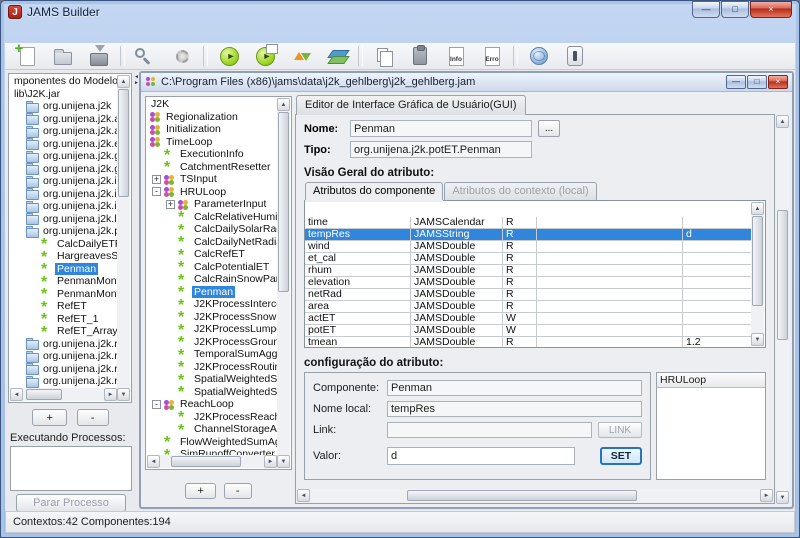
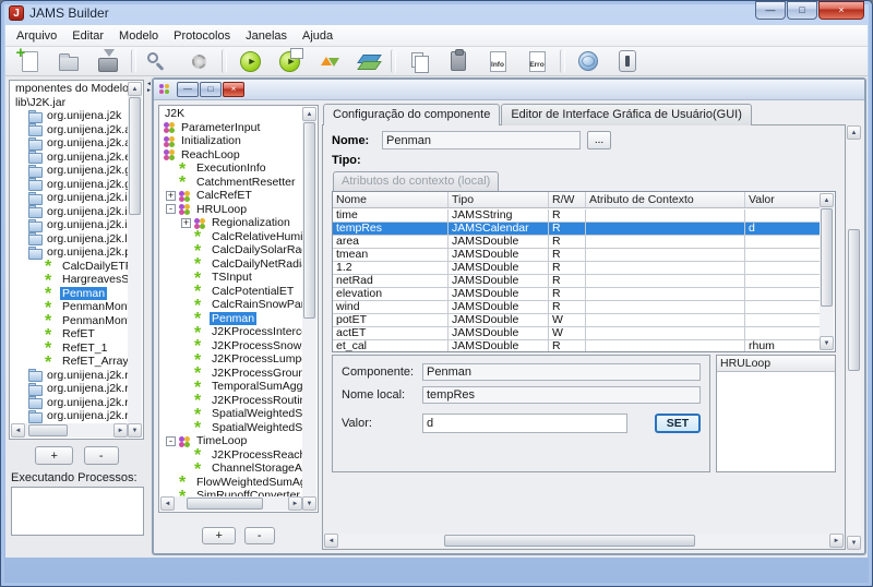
  J
  JAMS Builder
  —
  □
  ×
+ Arquivo
+ Editar
+ Modelo
+ Protocolos
+ Janelas
+ Ajuda
  mponentes do Modelo
  lib\J2K.jar
  org.unijena.j2k
  org.unijena.j2k.
  org.unijena.j2k.
  org.unijena.j2k.
  org.unijena.j2k.
  org.unijena.j2k.i
  org.unijena.j2k.i
  org.unijena.j2k.i
  org.unijena.j2k.l
  org.unijena.j2k.
  HargreavesS
  Penman
  RefET
  RefET_1
  RefET_Array
  org.unijena.j2k.r
  org.unijena.j2k.r
  org.unijena.j2k.r
  org.unijena.j2k.r
  +
  -
  Executando Processos:
- Parar Processo
- C:\Program Files (x86)\jams\data\j2k_gehlberg\j2k_gehlberg.jam
  —
  □
  ×
  J2K
- Regionalization
+ ParameterInput
  Initialization
- TimeLoop
+ ReachLoop
  ExecutionInfo
  CatchmentResetter
- TSInput
+ CalcRefET
  HRULoop
- ParameterInput
+ Regionalization
  CalcRelativeHum
  CalcDailyNetRadi
- CalcRefET
+ TSInput
  CalcPotentialET
  CalcRainSnowPa
  Penman
  J2KProcessInterc
  J2KProcessSnow
  J2KProcessLump
  J2KProcessGrou
  TemporalSumAgg
  J2KProcessRouti
  SpatialWeightedS
  SpatialWeightedS
- ReachLoop
+ TimeLoop
  J2KProcessReac
  ChannelStorageA
  FlowWeightedSumA
  +
  -
+ Configuração do componente
  Editor de Interface Gráfica de Usuário(GUI)
  Nome:
  Penman
  ...
  Tipo:
- org.unijena.j2k.potET.Penman
- Visão Geral do atributo:
- Atributos do componente
  Atributos do contexto (local)
+ Nome
+ Tipo
+ R/W
+ Atributo de Contexto
+ Valor
  time
- JAMSCalendar
+ JAMSString
  R
  tempRes
- JAMSString
+ JAMSCalendar
  R
  d
- wind
+ area
  JAMSDouble
  R
- et_cal
+ tmean
  JAMSDouble
  R
- rhum
+ 1.2
  JAMSDouble
  R
- elevation
+ netRad
  JAMSDouble
  R
- netRad
+ elevation
  JAMSDouble
  R
- area
+ wind
  JAMSDouble
  R
- actET
+ potET
  JAMSDouble
  W
- potET
+ actET
  JAMSDouble
  W
- tmean
+ et_cal
  JAMSDouble
  R
- 1.2
+ rhum
- configuração do atributo:
  Componente:
  Penman
  Nome local:
  tempRes
- Link:
- LINK
  Valor:
  d
  SET
  HRULoop
- Contextos:42 Componentes:194
